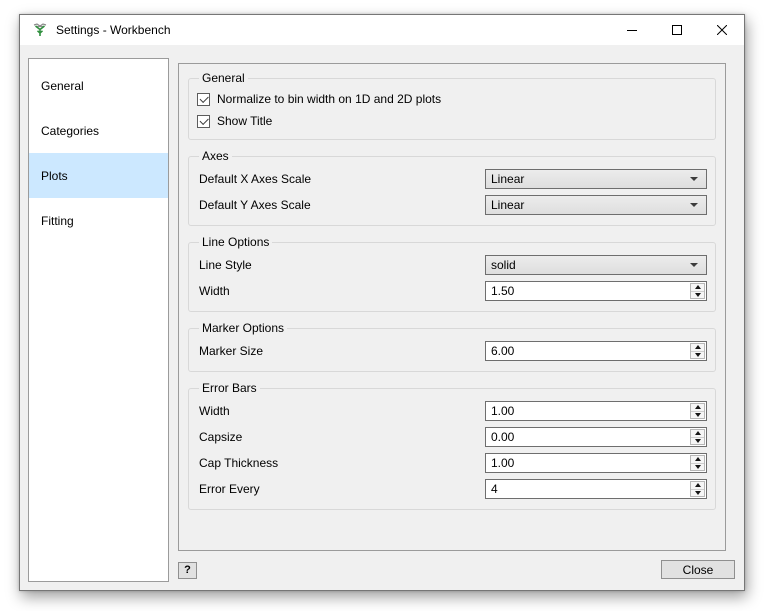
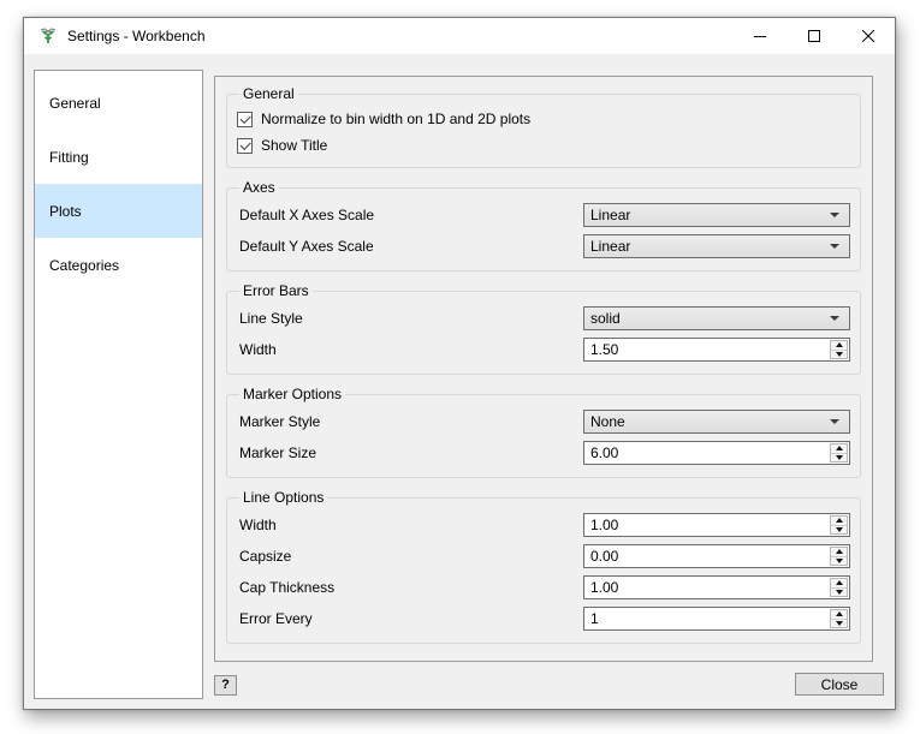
  Settings - Workbench
  General
- Categories
+ Fitting
  Plots
- Fitting
+ Categories
  General
  Normalize to bin width on 1D and 2D plots
  Show Title
  Axes
  Default X Axes Scale
  Linear
  Default Y Axes Scale
  Linear
- Line Options
+ Error Bars
  Line Style
  solid
  Width
  1.50
  Marker Options
+ Marker Style
+ None
  Marker Size
  6.00
- Error Bars
+ Line Options
  Width
  1.00
  Capsize
  0.00
  Cap Thickness
  1.00
  Error Every
- 4
+ 1
  ?
  Close
